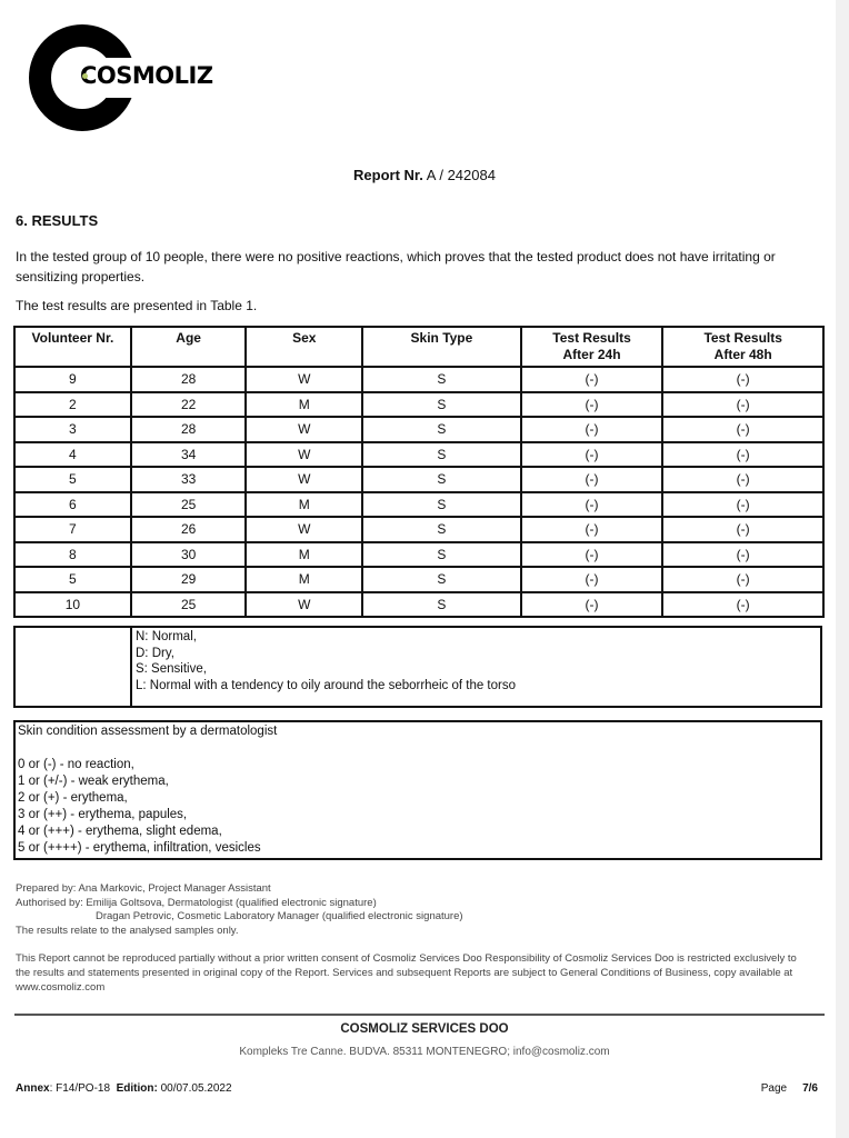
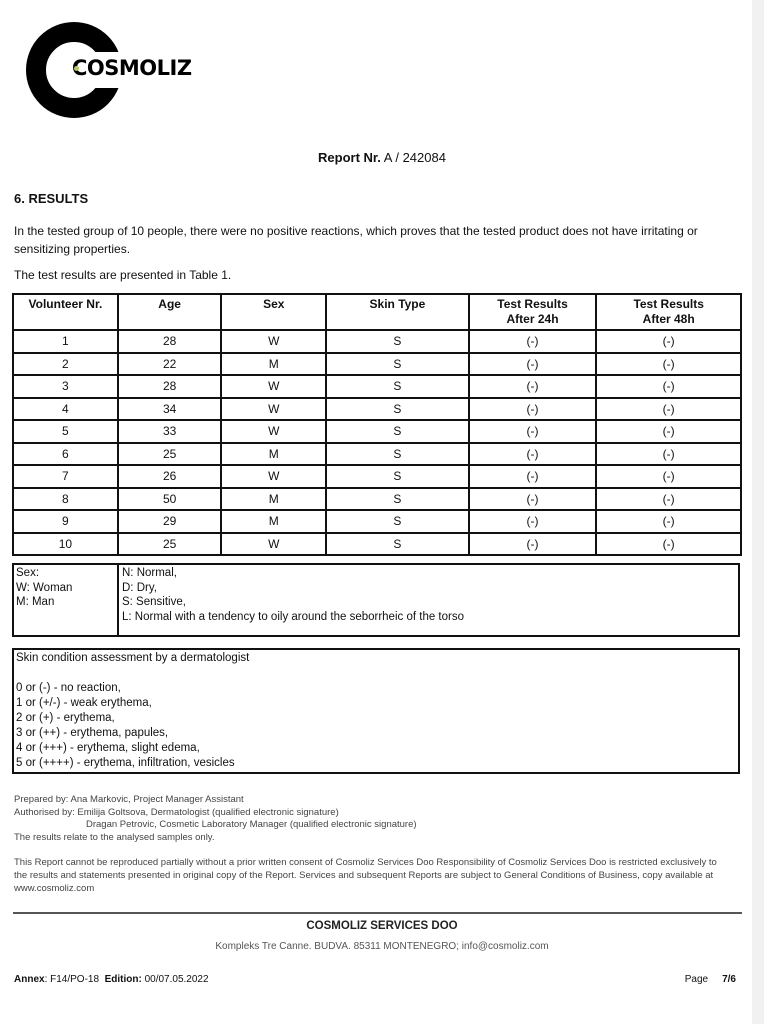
  COSMOLIZ
  Report Nr. A / 242084
  6. RESULTS
  In the tested group of 10 people, there were no positive reactions, which proves that the tested product does not have irritating or sensitizing properties.
  The test results are presented in Table 1.
  Volunteer Nr.	Age	Sex	Skin Type	Test ResultsAfter 24h	Test ResultsAfter 48h
- 9	28	W	S	(-)	(-)
+ 1	28	W	S	(-)	(-)
  2	22	M	S	(-)	(-)
  3	28	W	S	(-)	(-)
  4	34	W	S	(-)	(-)
  5	33	W	S	(-)	(-)
  6	25	M	S	(-)	(-)
  7	26	W	S	(-)	(-)
- 8	30	M	S	(-)	(-)
+ 8	50	M	S	(-)	(-)
- 5	29	M	S	(-)	(-)
+ 9	29	M	S	(-)	(-)
  10	25	W	S	(-)	(-)
+ Sex:
+ W: Woman
+ M: Man
  N: Normal,
  D: Dry,
  S: Sensitive,
  L: Normal with a tendency to oily around the seborrheic of the torso
  Skin condition assessment by a dermatologist
  0 or (-) - no reaction,
  1 or (+/-) - weak erythema,
  2 or (+) - erythema,
  3 or (++) - erythema, papules,
  4 or (+++) - erythema, slight edema,
  5 or (++++) - erythema, infiltration, vesicles
  Prepared by: Ana Markovic, Project Manager Assistant
  Authorised by: Emilija Goltsova, Dermatologist (qualified electronic signature)
  Dragan Petrovic, Cosmetic Laboratory Manager (qualified electronic signature)
  The results relate to the analysed samples only.
  This Report cannot be reproduced partially without a prior written consent of Cosmoliz Services Doo Responsibility of Cosmoliz Services Doo is restricted exclusively to the results and statements presented in original copy of the Report. Services and subsequent Reports are subject to General Conditions of Business, copy available at www.cosmoliz.com
  COSMOLIZ SERVICES DOO
  Kompleks Tre Canne. BUDVA. 85311 MONTENEGRO; info@cosmoliz.com
  Annex: F14/PO-18 Edition: 00/07.05.2022
  Page 7/6
